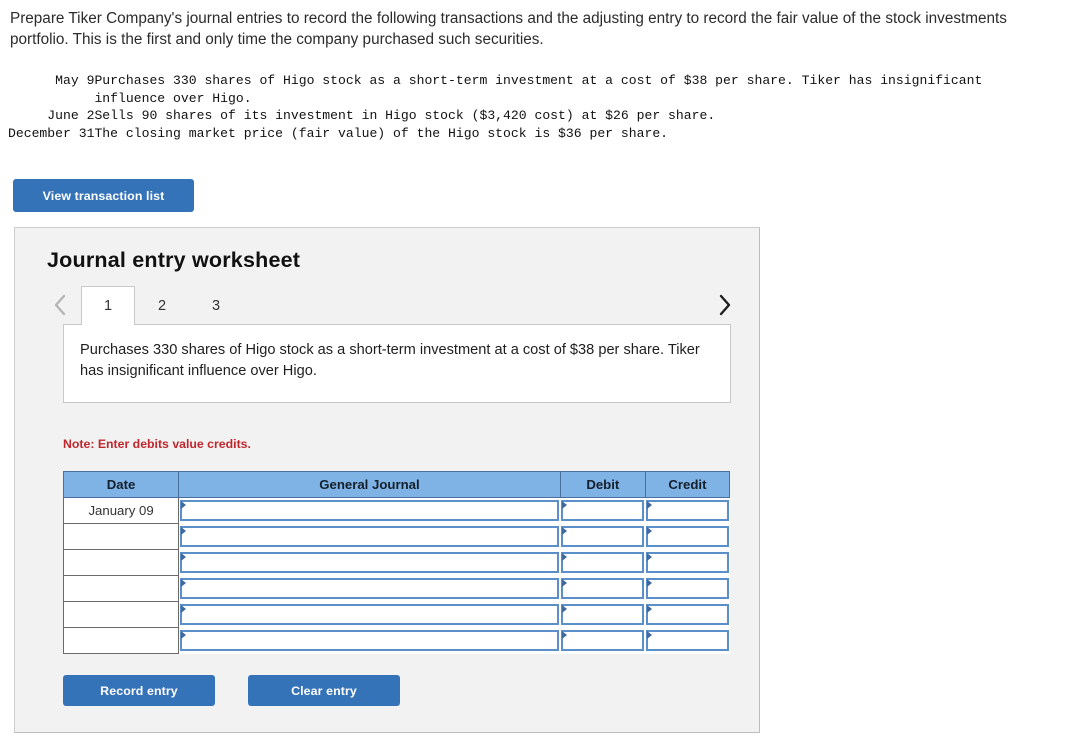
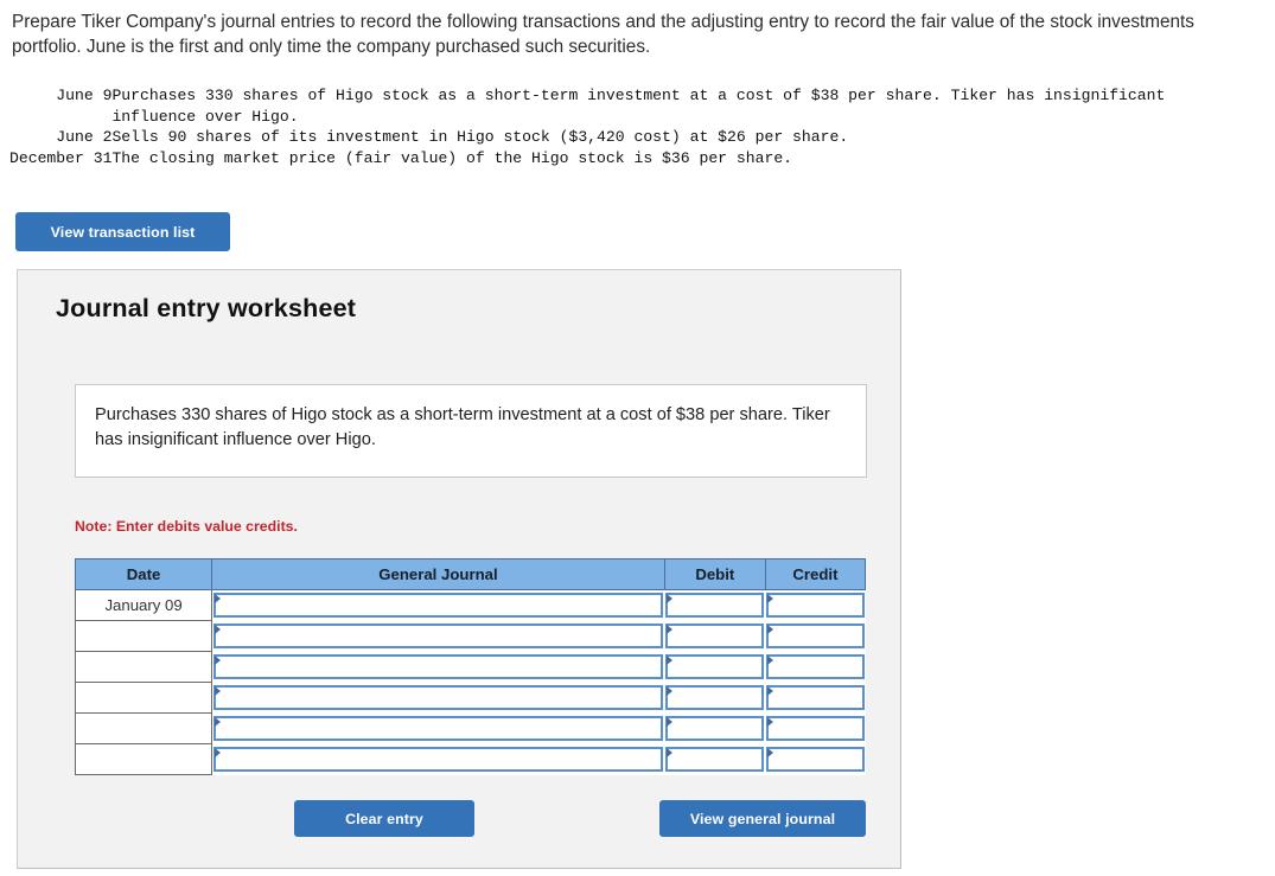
- Prepare Tiker Company's journal entries to record the following transactions and the adjusting entry to record the fair value of the stock investments portfolio. This is the first and only time the company purchased such securities.
+ Prepare Tiker Company's journal entries to record the following transactions and the adjusting entry to record the fair value of the stock investments portfolio. June is the first and only time the company purchased such securities.
- May 9	Purchases 330 shares of Higo stock as a short-term investment at a cost of $38 per share. Tiker has insignificant influence over Higo.
+ June 9	Purchases 330 shares of Higo stock as a short-term investment at a cost of $38 per share. Tiker has insignificant influence over Higo.
  June 2	Sells 90 shares of its investment in Higo stock ($3,420 cost) at $26 per share.
  December 31	The closing market price (fair value) of the Higo stock is $36 per share.
  View transaction list
  Journal entry worksheet
- 1
- 2
- 3
  Purchases 330 shares of Higo stock as a short-term investment at a cost of $38 per share. Tiker has insignificant influence over Higo.
  Note: Enter debits value credits.
  Date	General Journal	Debit	Credit
  January 09
- Record entry
  Clear entry
+ View general journal
